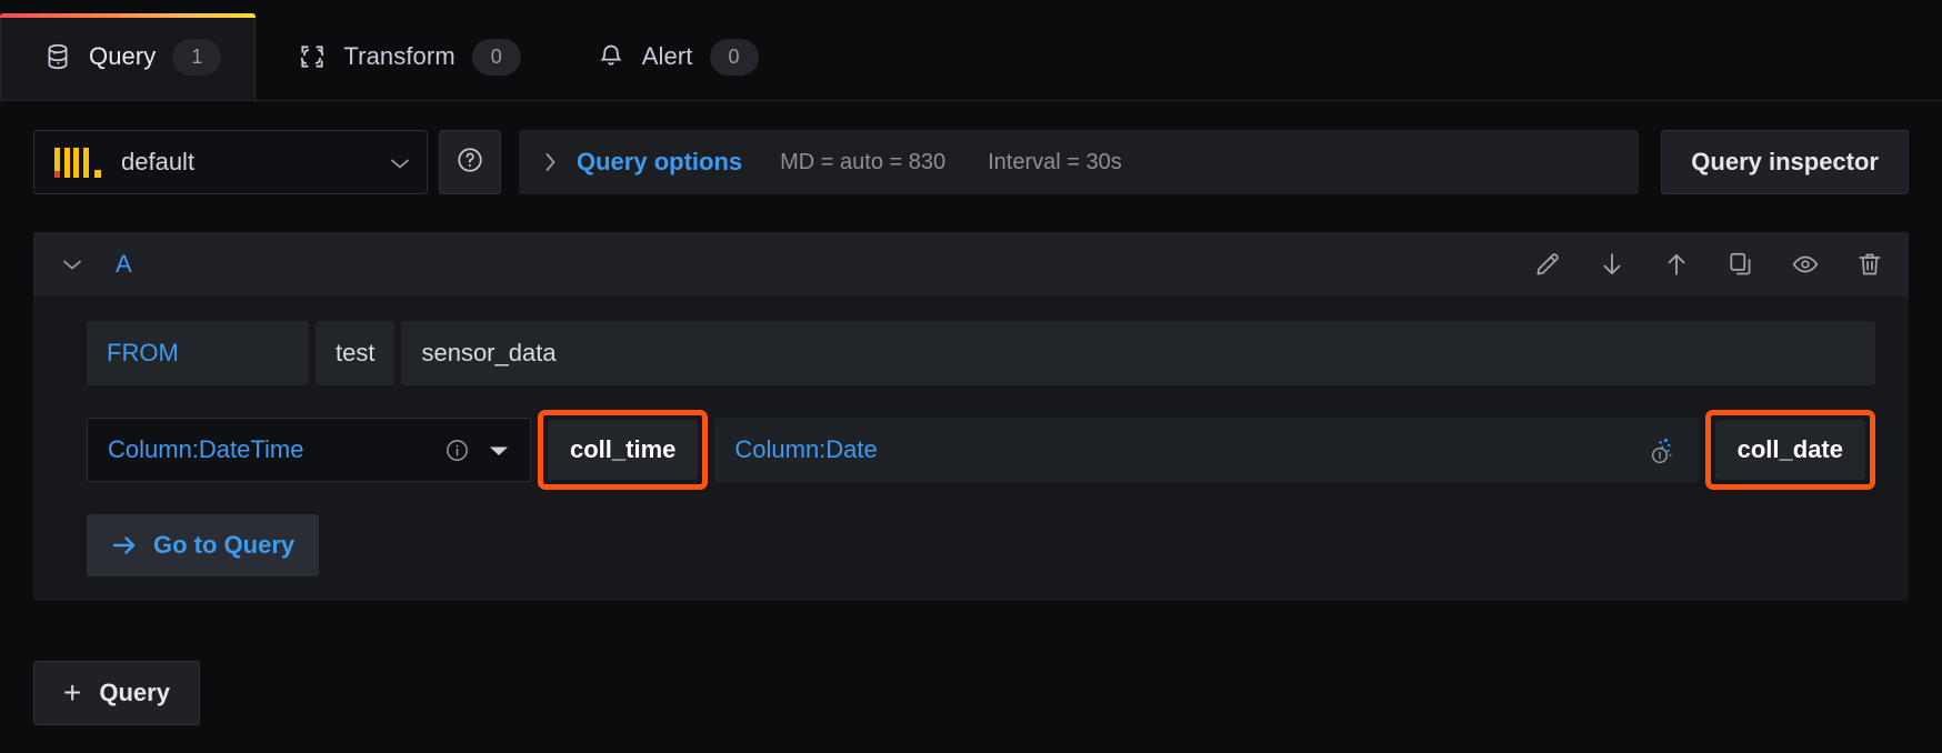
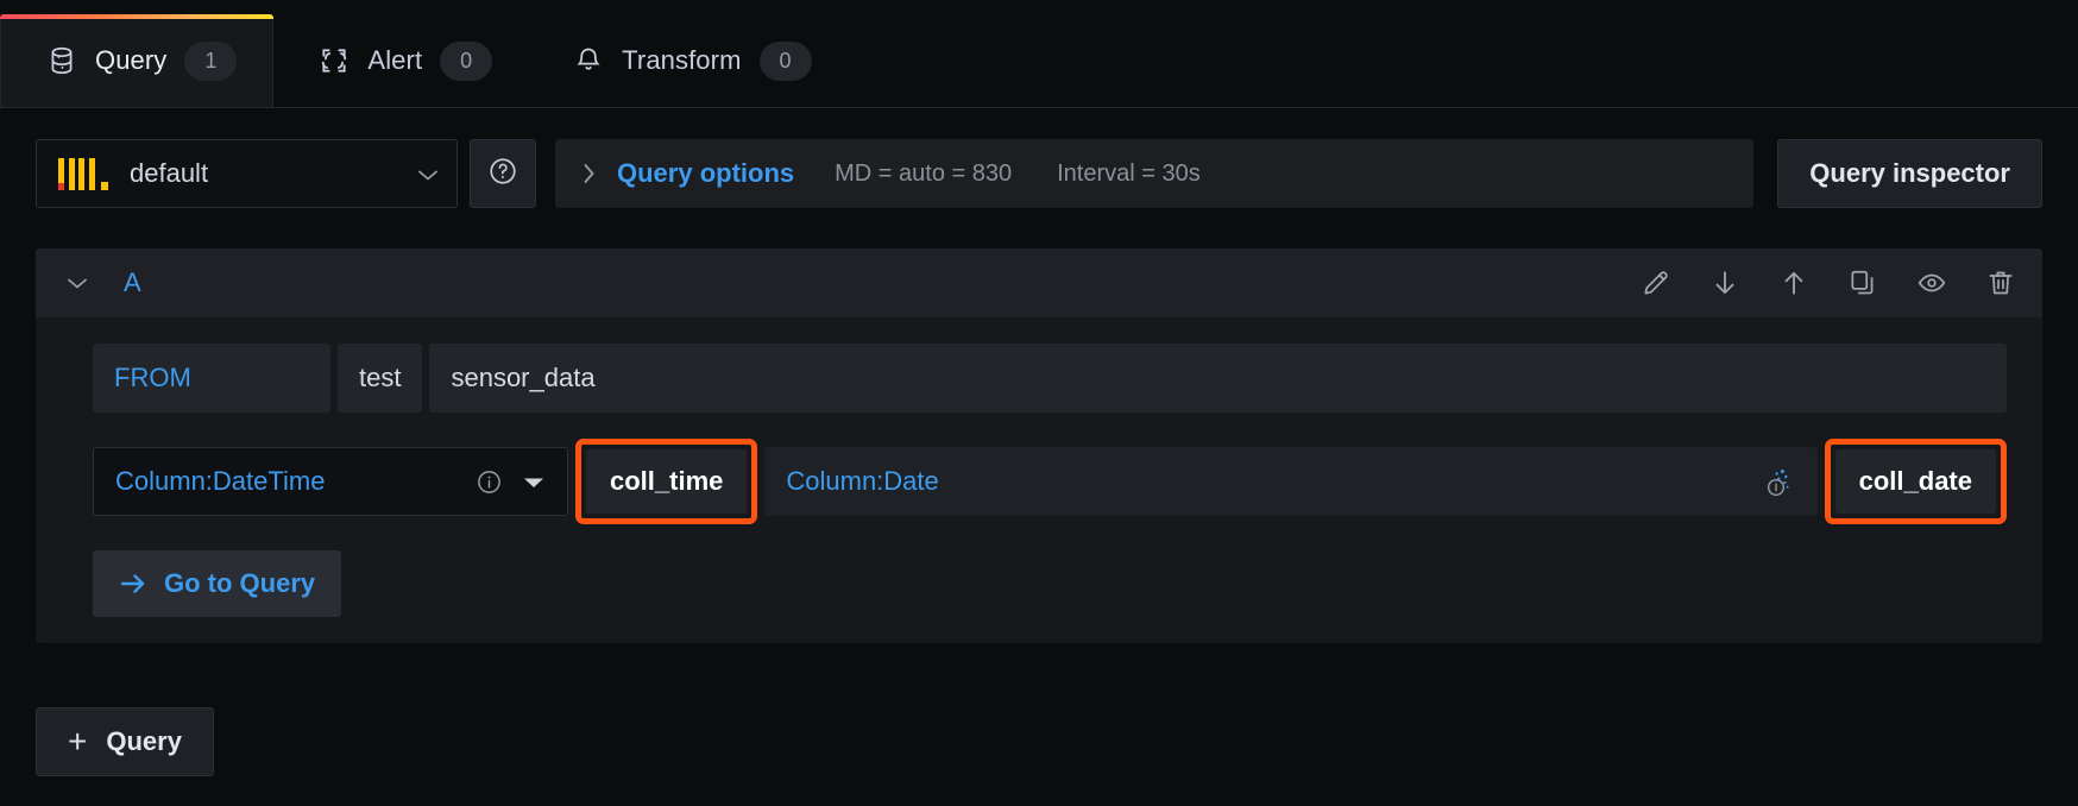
  Query
  1
- Transform
+ Alert
  0
- Alert
+ Transform
  0
  default
  Query options
  MD = auto = 830
  Interval = 30s
  Query inspector
  A
  FROM
  test
  sensor_data
  Column:DateTime
  coll_time
  Column:Date
  coll_date
  Go to Query
  +
  Query
